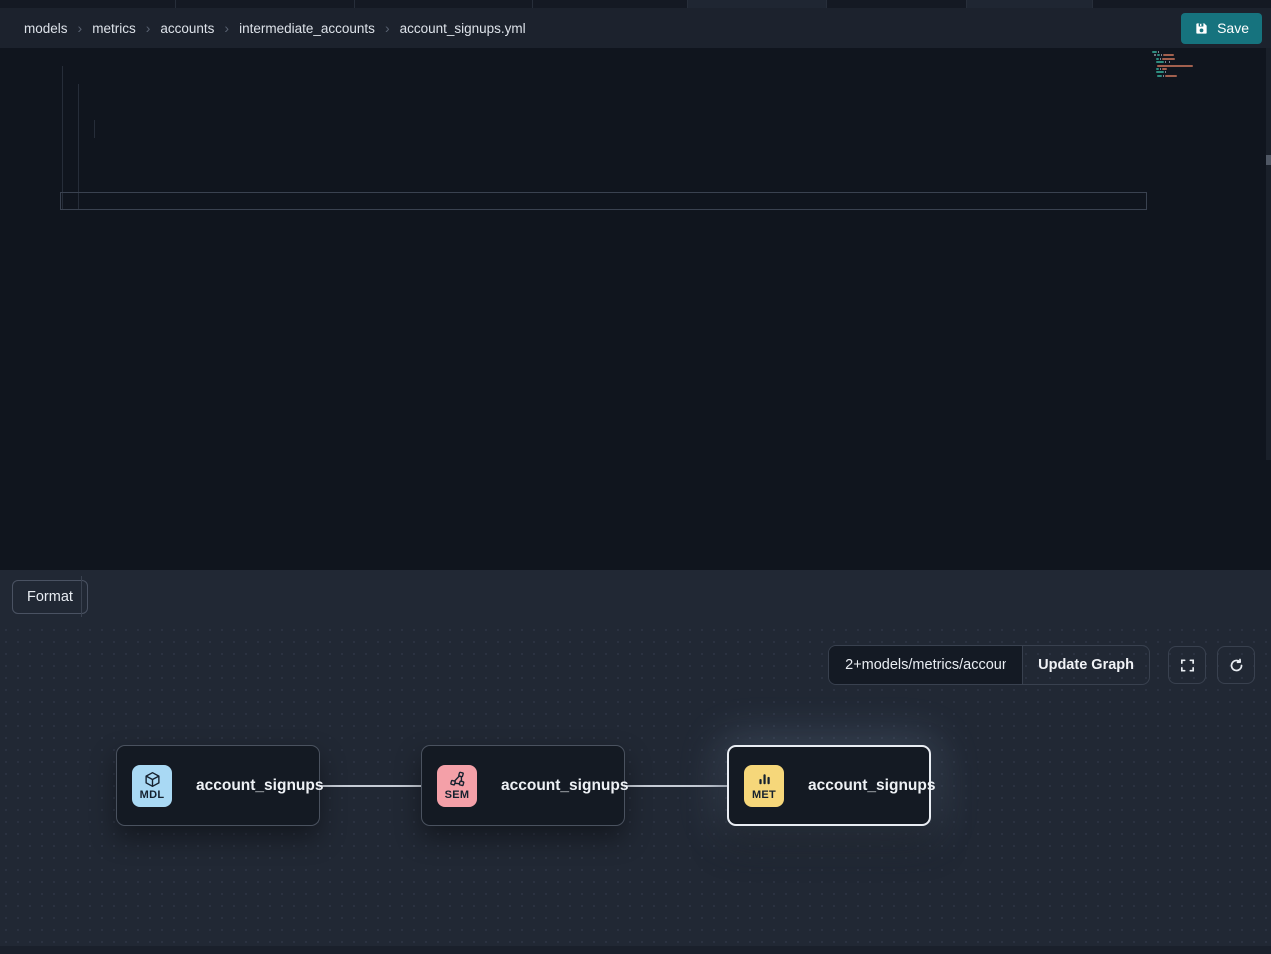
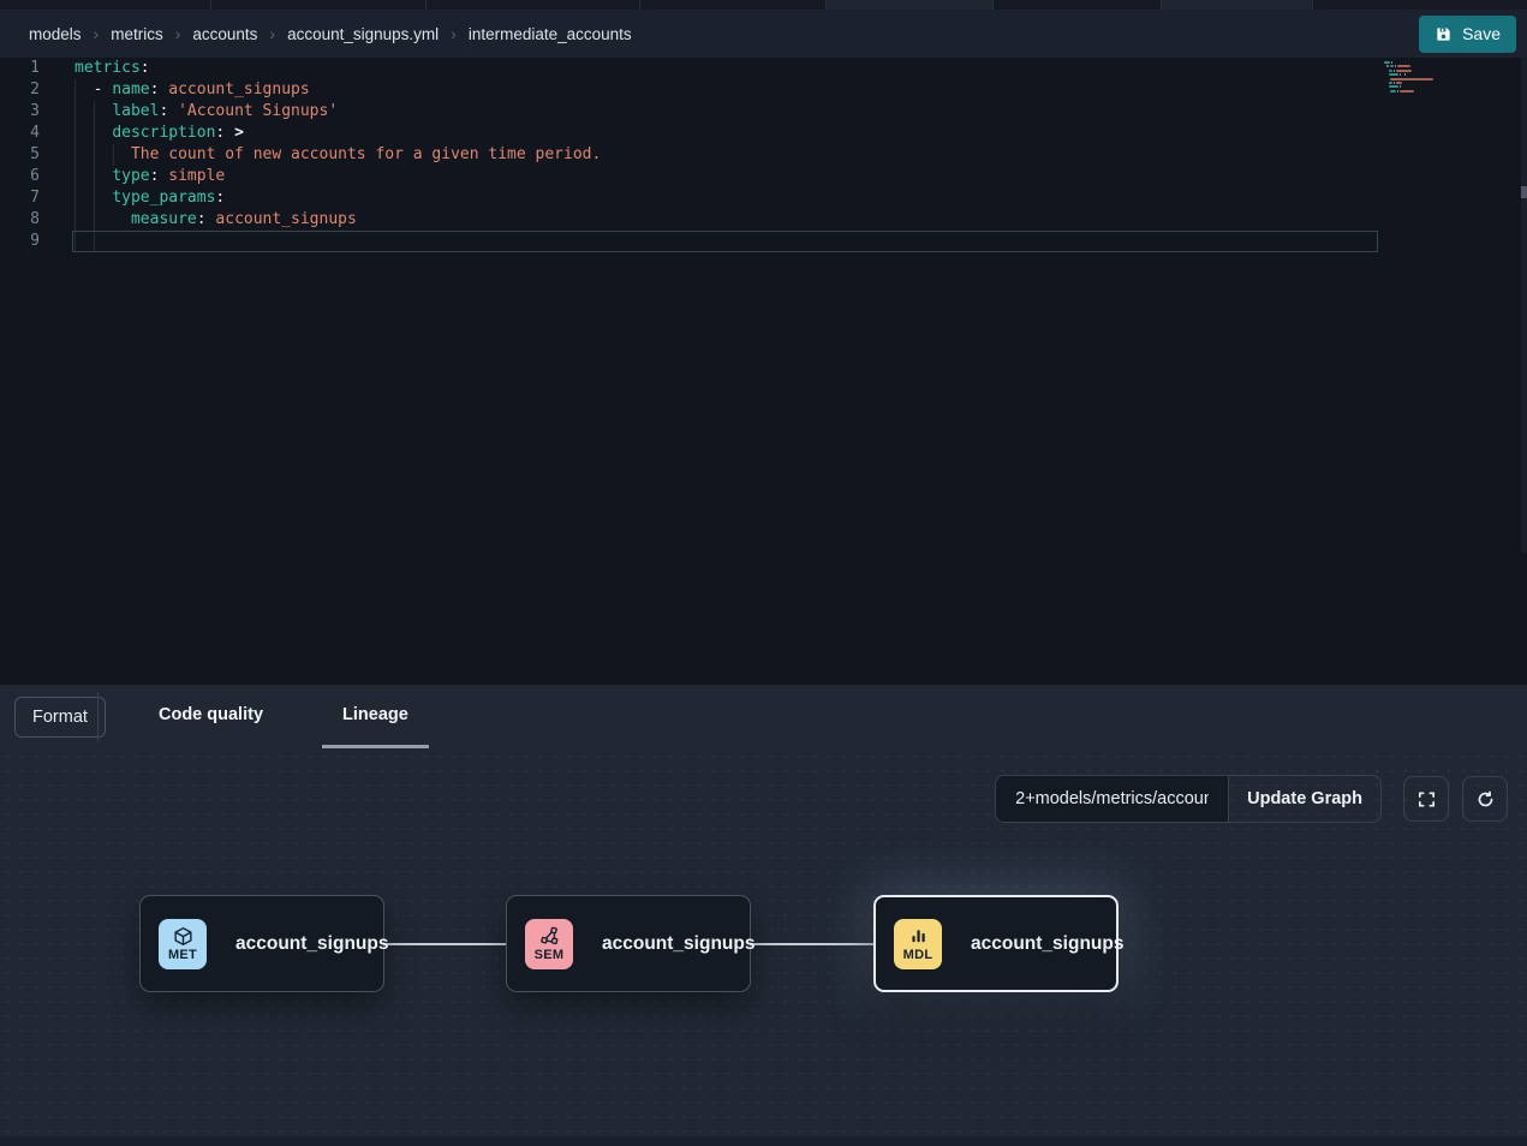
  models
  ›
  metrics
  ›
  accounts
  ›
- intermediate_accounts
+ account_signups.yml
  ›
- account_signups.yml
+ intermediate_accounts
  Save
+ 1
+ metrics:
+ 2
+ - name: account_signups
+ 3
+ label: 'Account Signups'
+ 4
+ description: >
+ 5
+ The count of new accounts for a given time period.
+ 6
+ type: simple
+ 7
+ type_params:
+ 8
+ measure: account_signups
+ 9
  Format
+ Code quality
+ Lineage
  2+models/metrics/accoun
  Update Graph
- MDL
+ MET
  account_signups
  SEM
  account_signups
- MET
+ MDL
  account_signups
